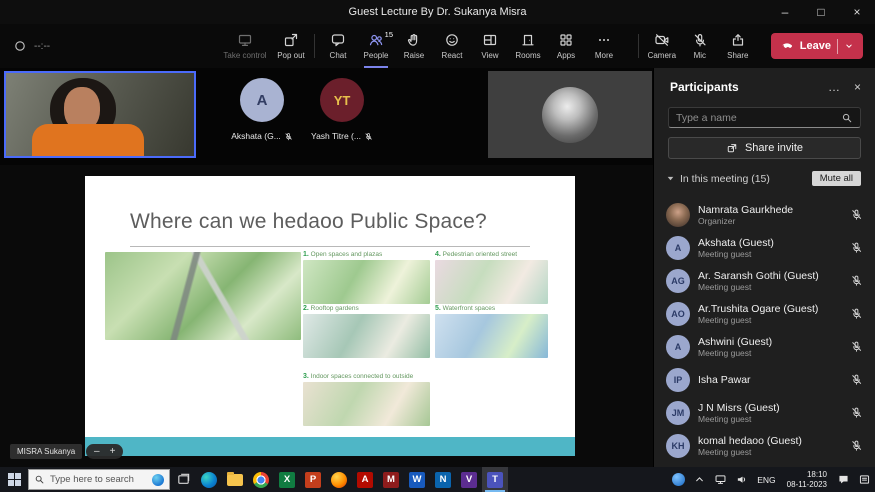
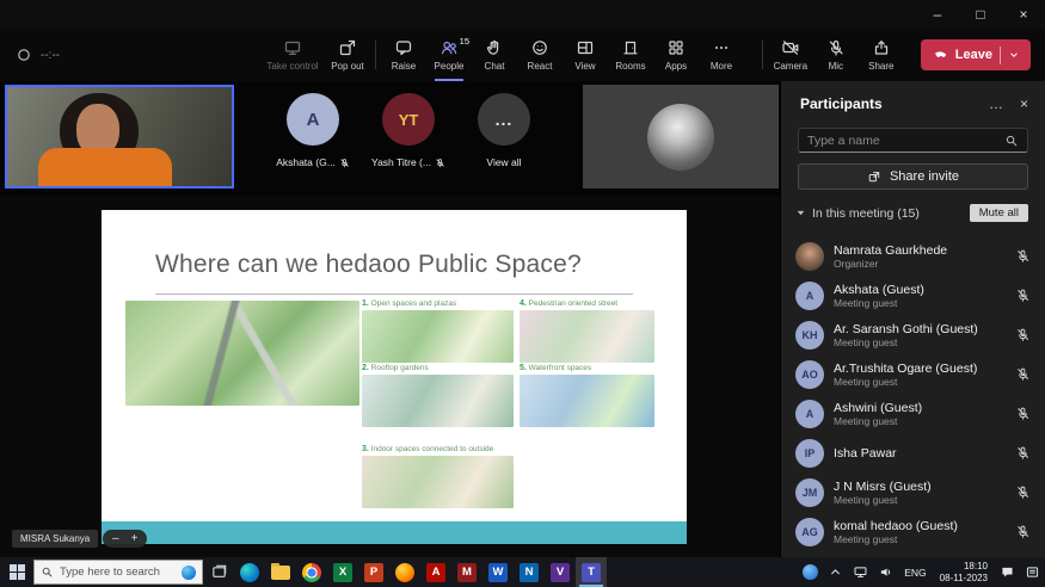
- Guest Lecture By Dr. Sukanya Misra
  –
  □
  ×
  --:--
  Take control
  Pop out
- Chat
+ Raise
  15
  People
- Raise
+ Chat
  React
  View
  Rooms
  Apps
  More
  Camera
  Mic
  Share
  Leave
  A
  Akshata (G...
  YT
  Yash Titre (...
+ ...
+ View all
  Where can we hedaoo Public Space?
  MISRA Sukanya
  –
  +
  Participants
  …
  ×
  Type a name
  Share invite
  In this meeting (15)
  Mute all
  Namrata Gaurkhede
  Organizer
  A
  Akshata (Guest)
  Meeting guest
- AG
+ KH
  Ar. Saransh Gothi (Guest)
  Meeting guest
  AO
  Ar.Trushita Ogare (Guest)
  Meeting guest
  A
  Ashwini (Guest)
  Meeting guest
  IP
  Isha Pawar
  JM
  J N Misrs (Guest)
  Meeting guest
- KH
+ AG
  komal hedaoo (Guest)
  Meeting guest
  Type here to search
  X
  P
  A
  M
  W
  N
  V
  T
  ENG
  18:10
  08-11-2023
